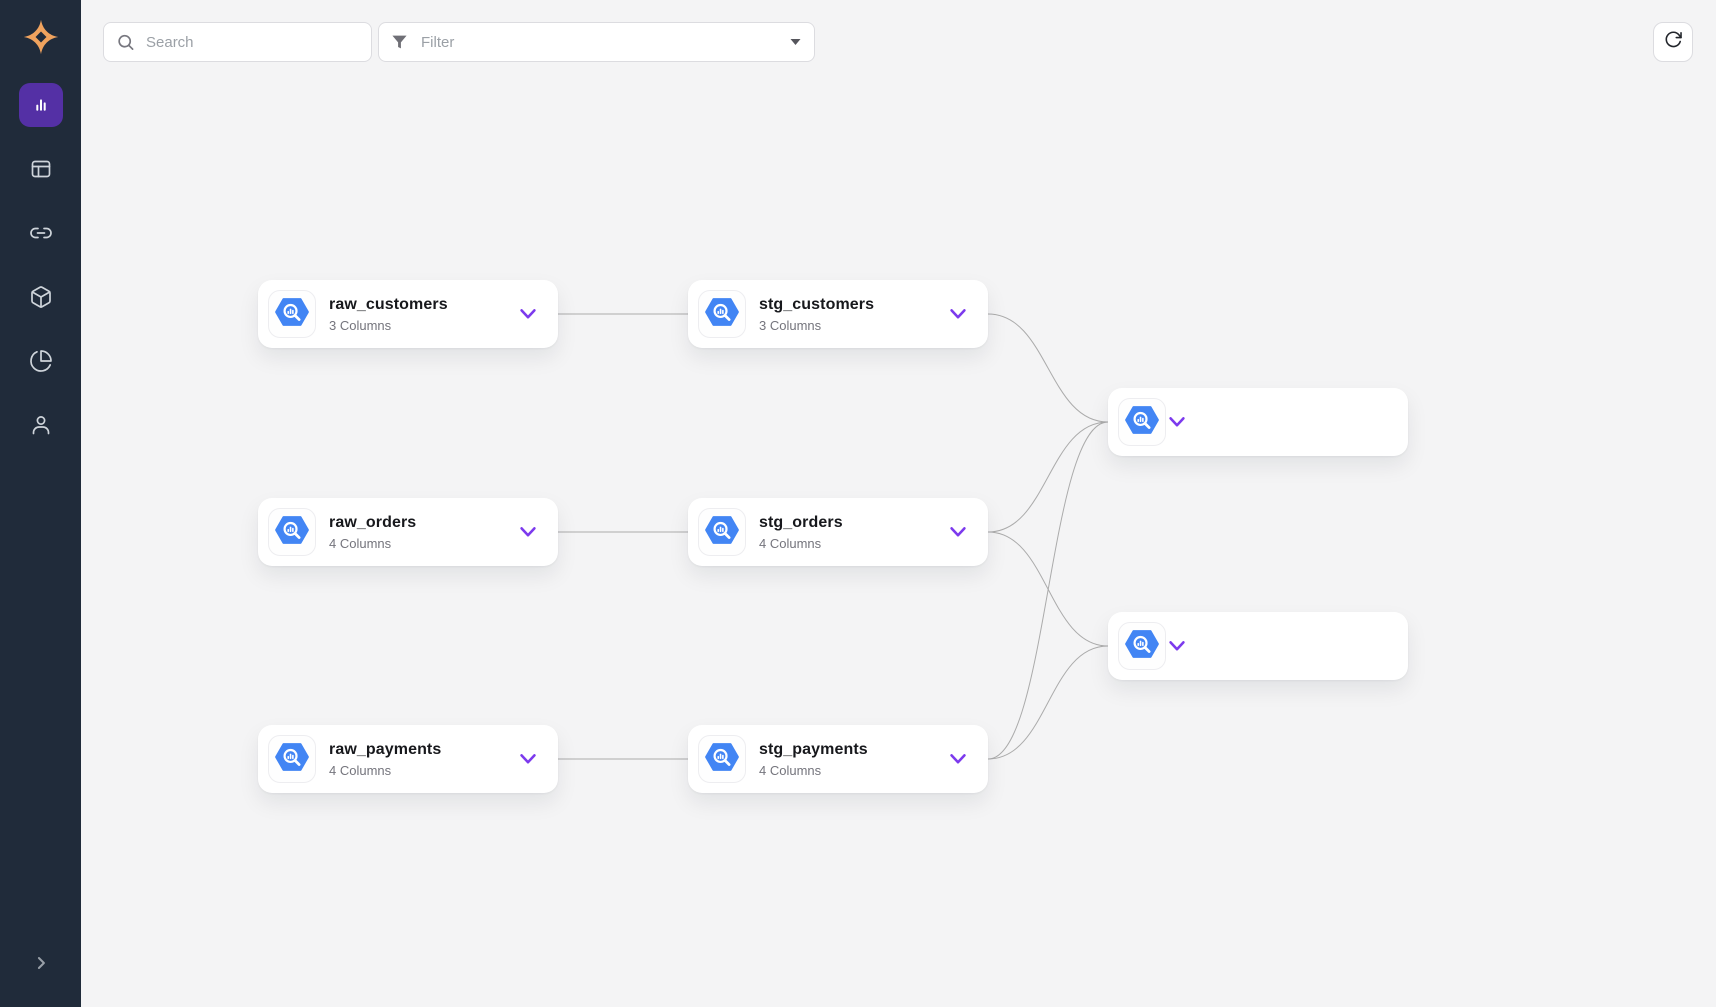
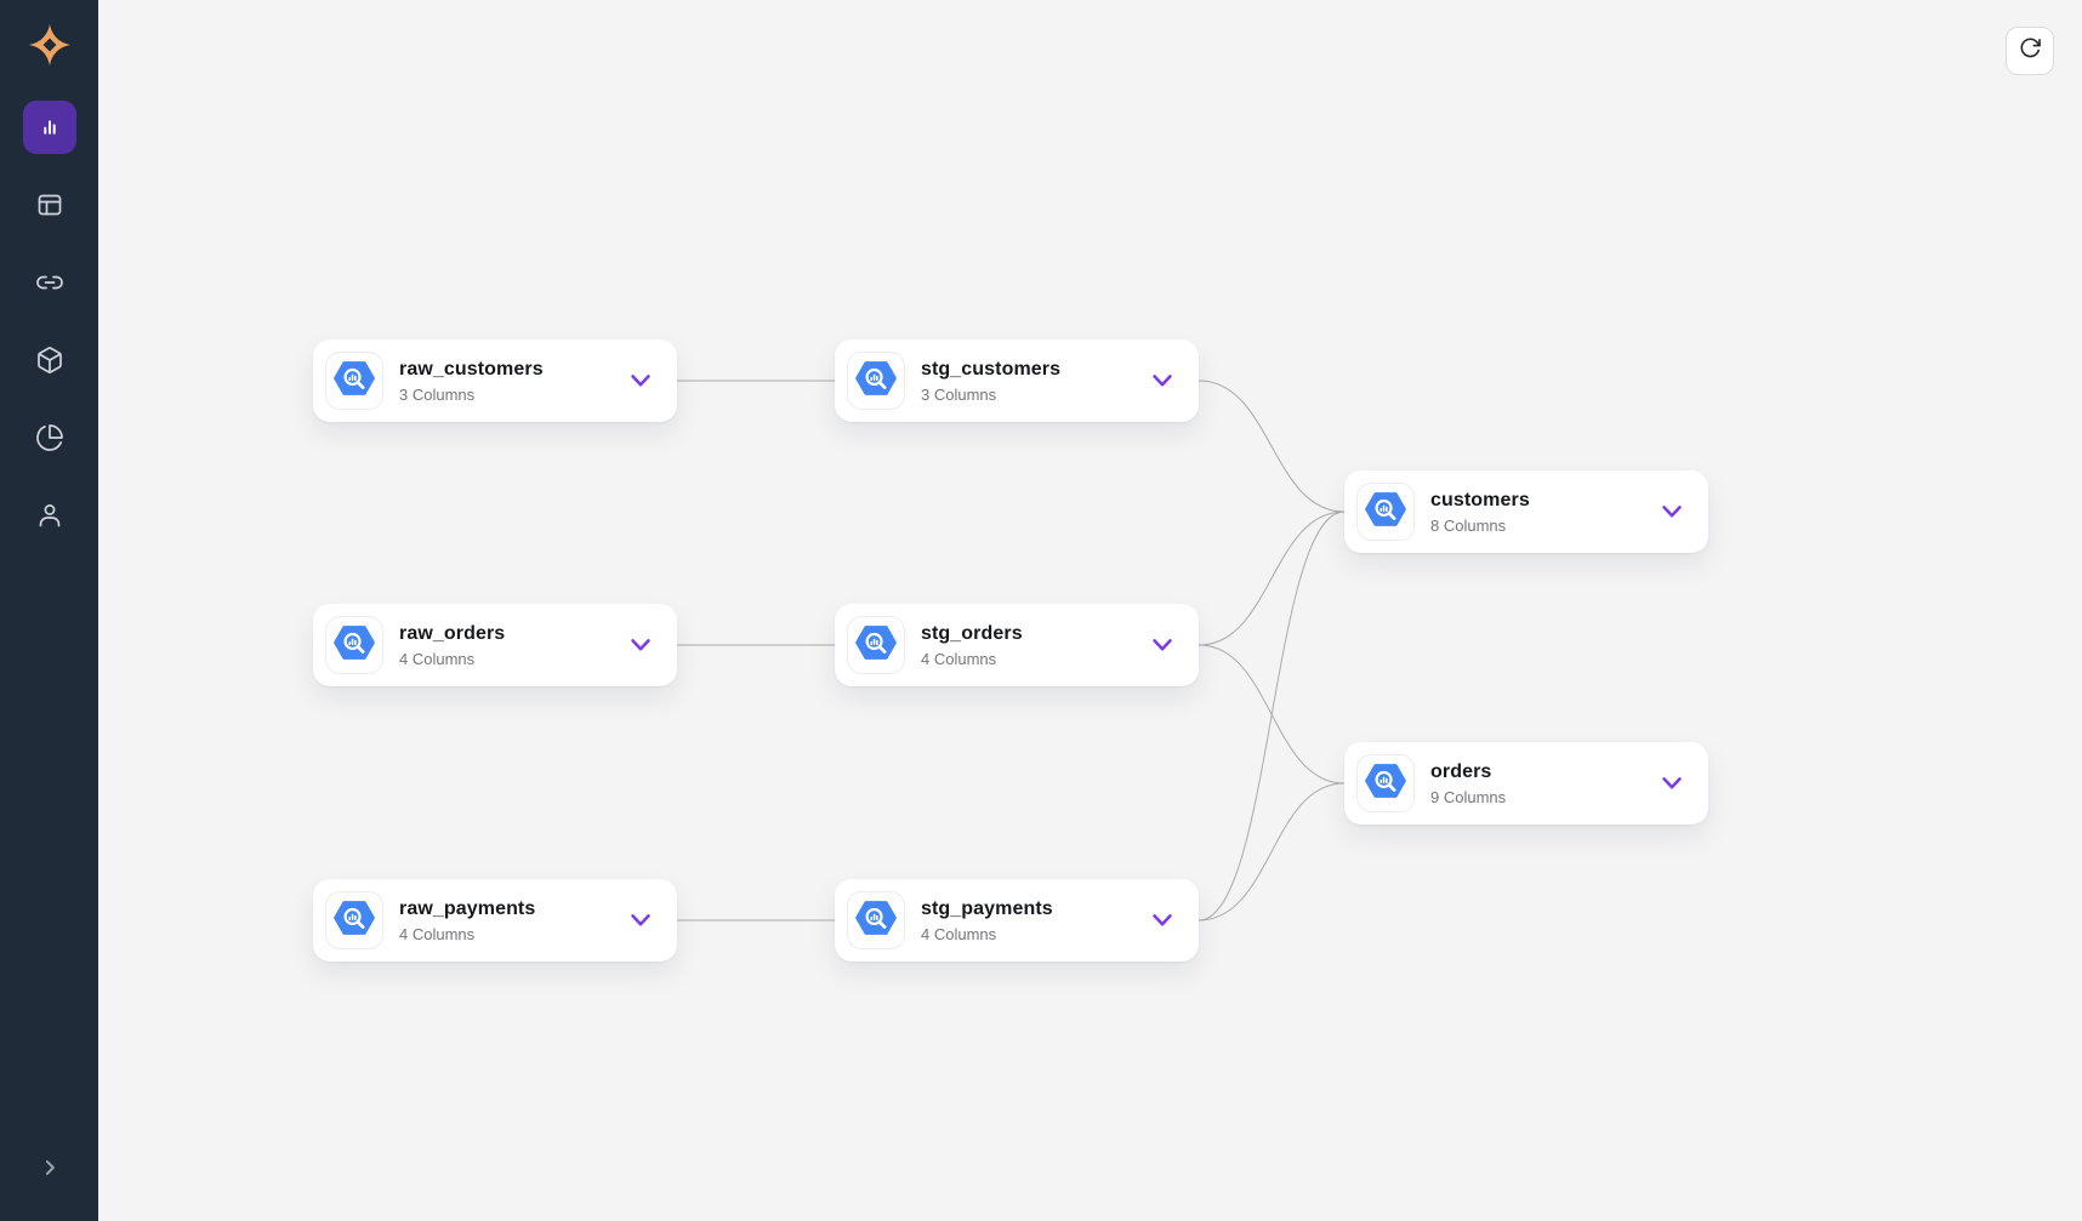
- Search
- Filter
  raw_customers
  3 Columns
  raw_orders
  4 Columns
  raw_payments
  4 Columns
  stg_customers
  3 Columns
  stg_orders
  4 Columns
  stg_payments
  4 Columns
+ customers
+ 8 Columns
+ orders
+ 9 Columns
